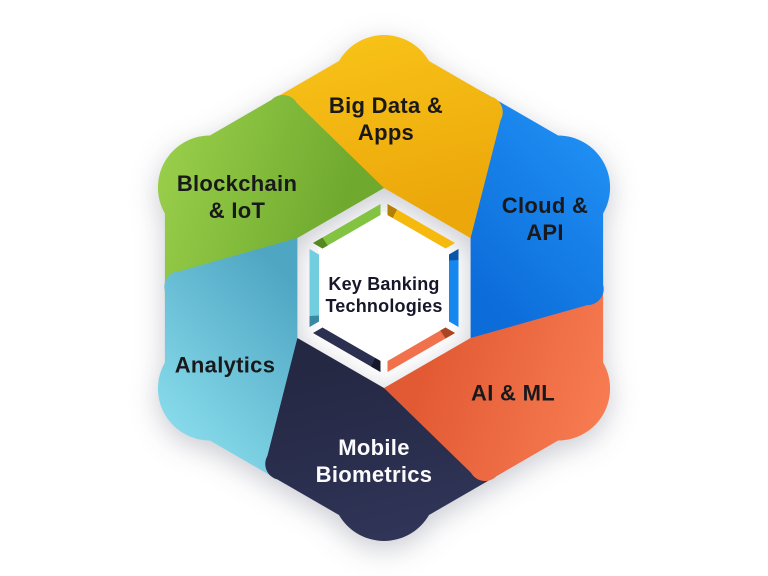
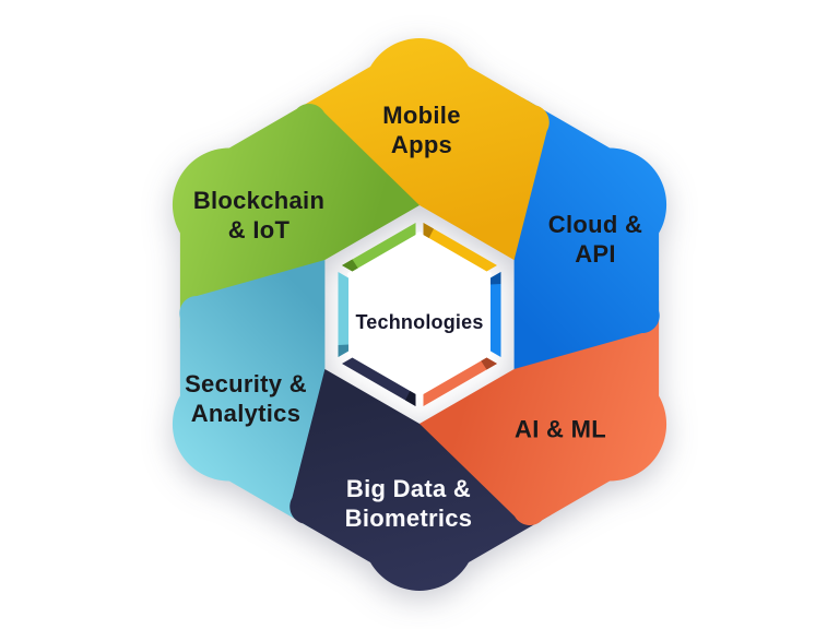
- Big Data &
+ Mobile
  Apps
  Blockchain
  & IoT
+ Security &
  Analytics
- Mobile
+ Big Data &
  Biometrics
  AI & ML
  Cloud &
  API
- Key Banking
  Technologies
